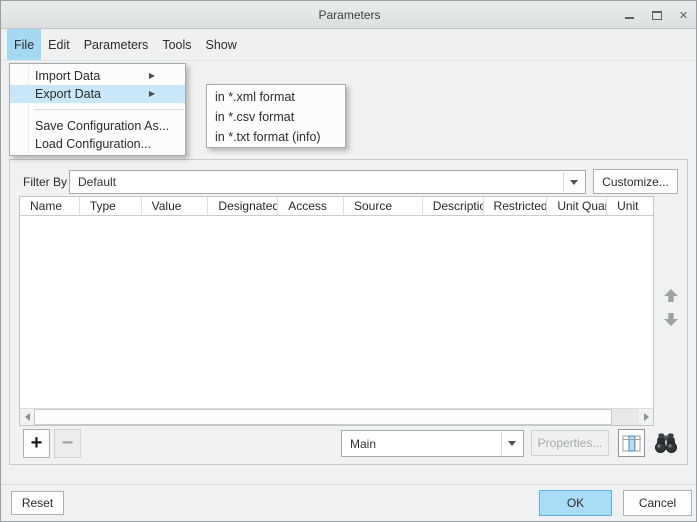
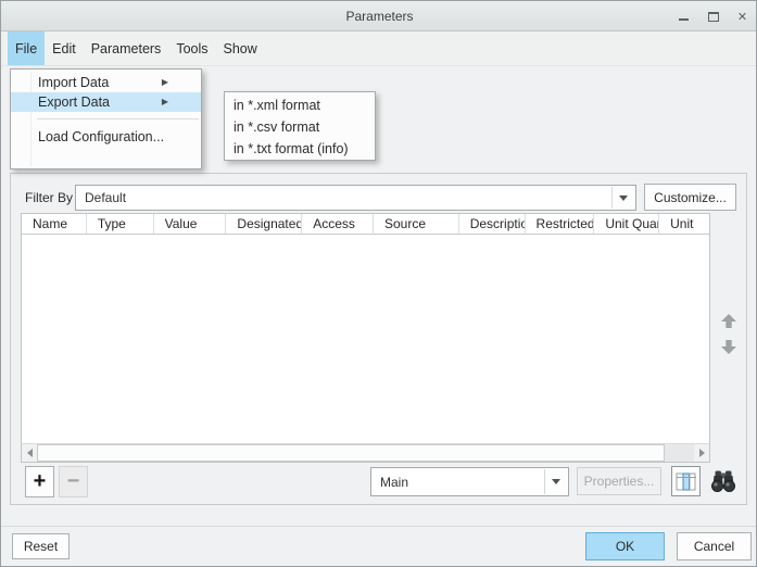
  Parameters
  ✕
  File
  Edit
  Parameters
  Tools
  Show
  Filter By
  Default
  Customize...
  Name
  Type
  Value
  Designated
  Access
  Source
  Descriptio
  Restricted
  Unit
  +
  −
  Main
  Properties...
  Reset
  OK
  Cancel
  Import Data
  ▶
  Export Data
  ▶
- Save Configuration As...
  Load Configuration...
  in *.xml format
  in *.csv format
  in *.txt format (info)
